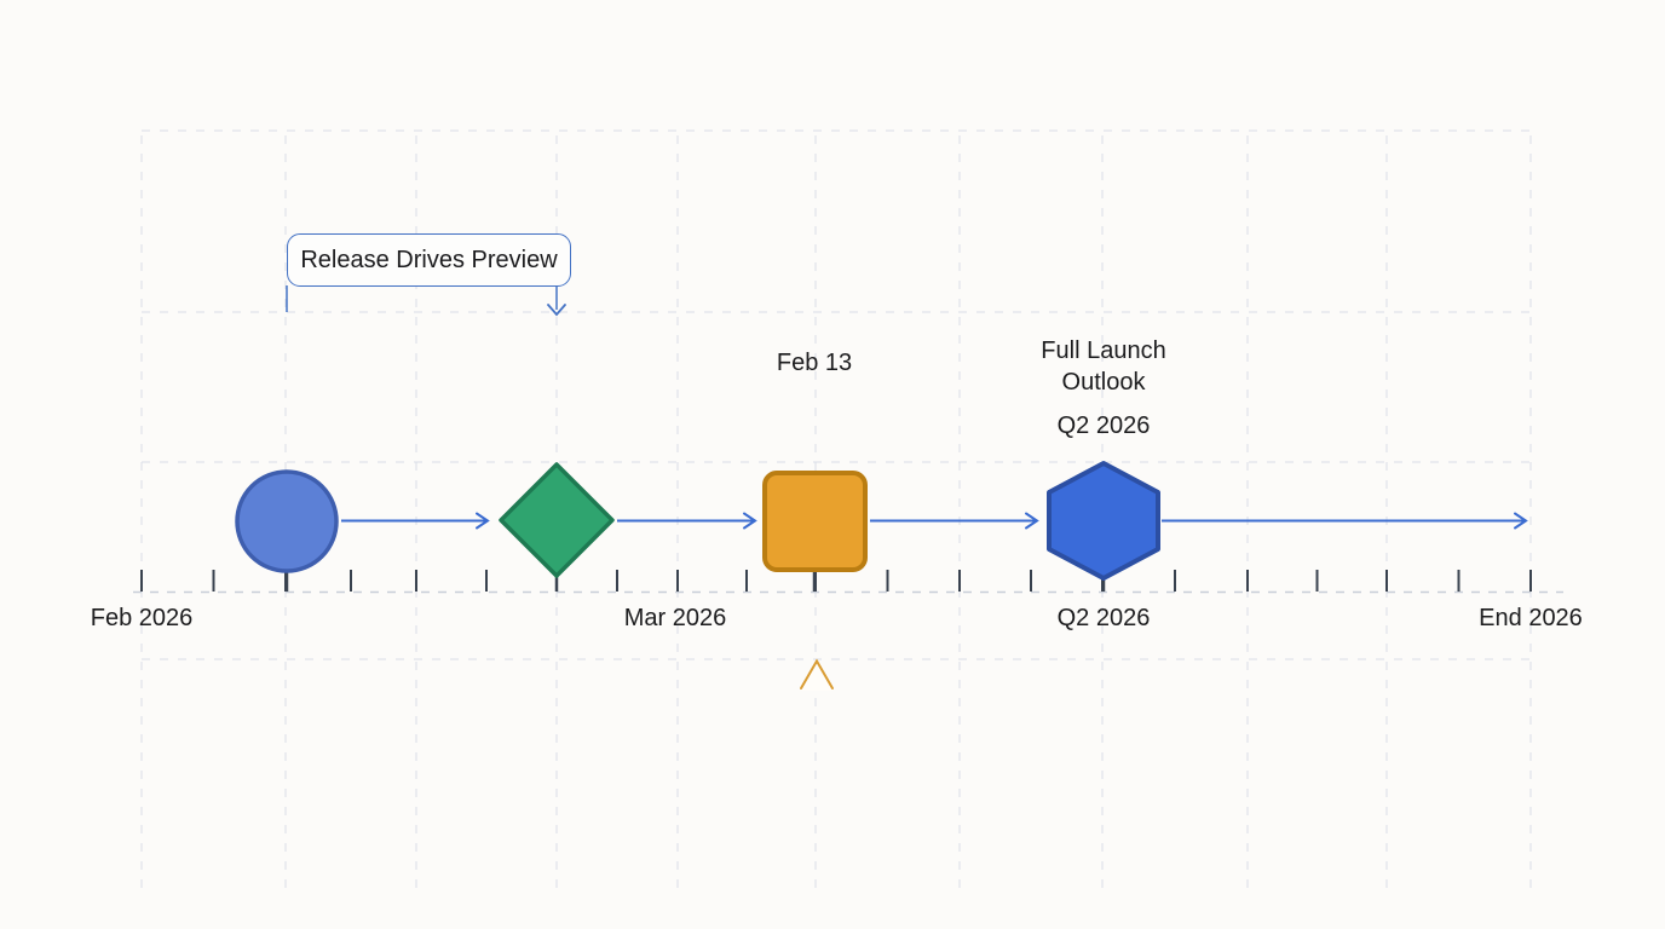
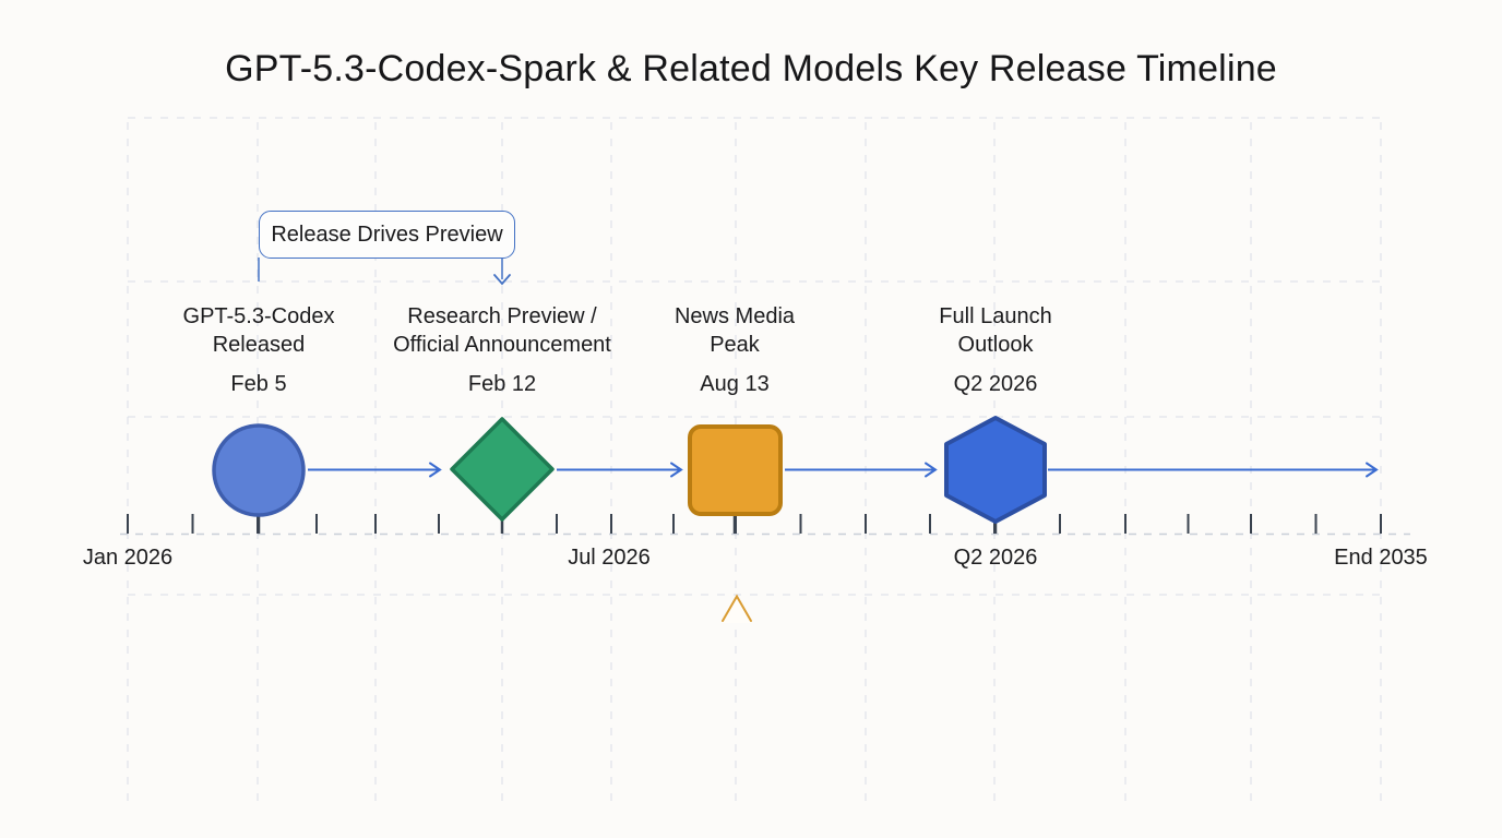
+ GPT-5.3-Codex-Spark & Related Models Key Release Timeline
  Release Drives Preview
+ GPT-5.3-Codex
+ Released
+ Feb 5
+ Research Preview /
+ Official Announcement
+ Feb 12
+ News Media
+ Peak
- Feb 13
+ Aug 13
  Full Launch
  Outlook
  Q2 2026
- Feb 2026
+ Jan 2026
- Mar 2026
+ Jul 2026
  Q2 2026
- End 2026
+ End 2035
